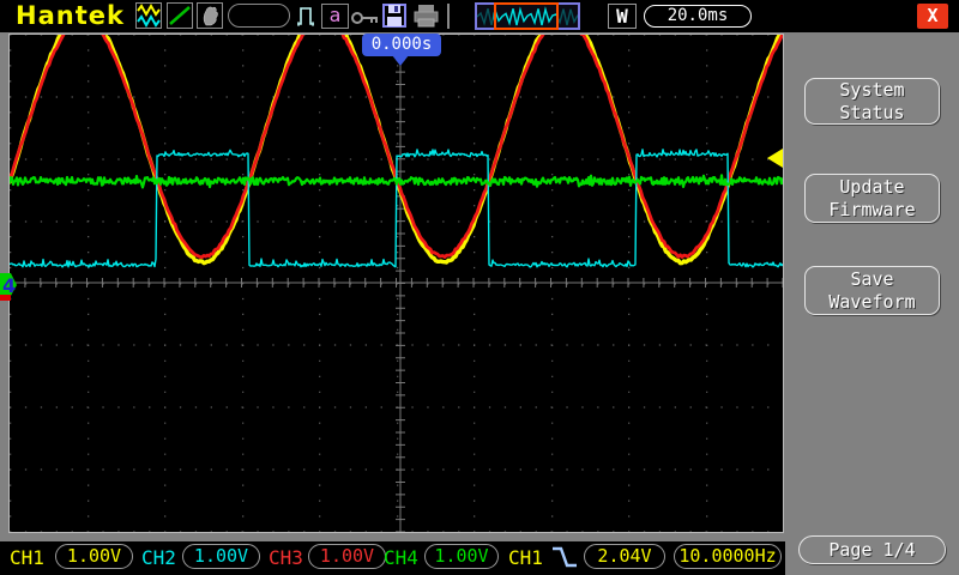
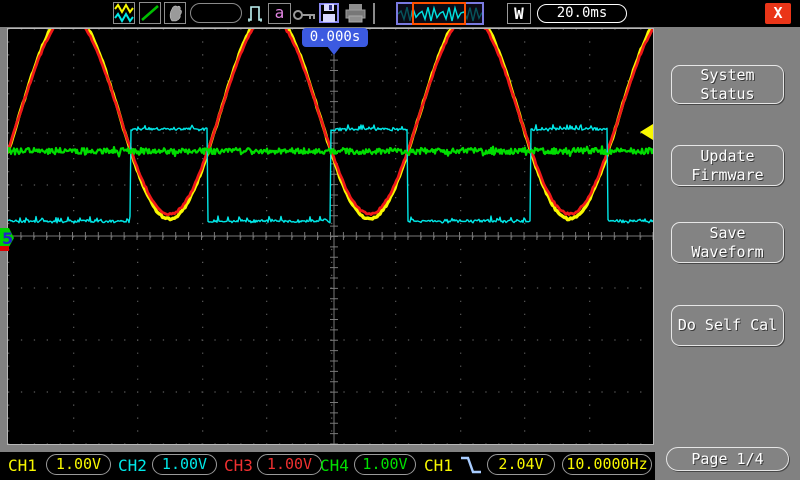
- Hantek
  a
  W
  20.0ms
  0.000s
- 4
+ 5
  X
  System Status
  Update Firmware
  Save Waveform
+ Do Self Cal
  Page 1/4
  CH1
  1.00V
  CH2
  1.00V
  CH3
  1.00V
  CH4
  1.00V
  CH1
  2.04V
  10.0000Hz
